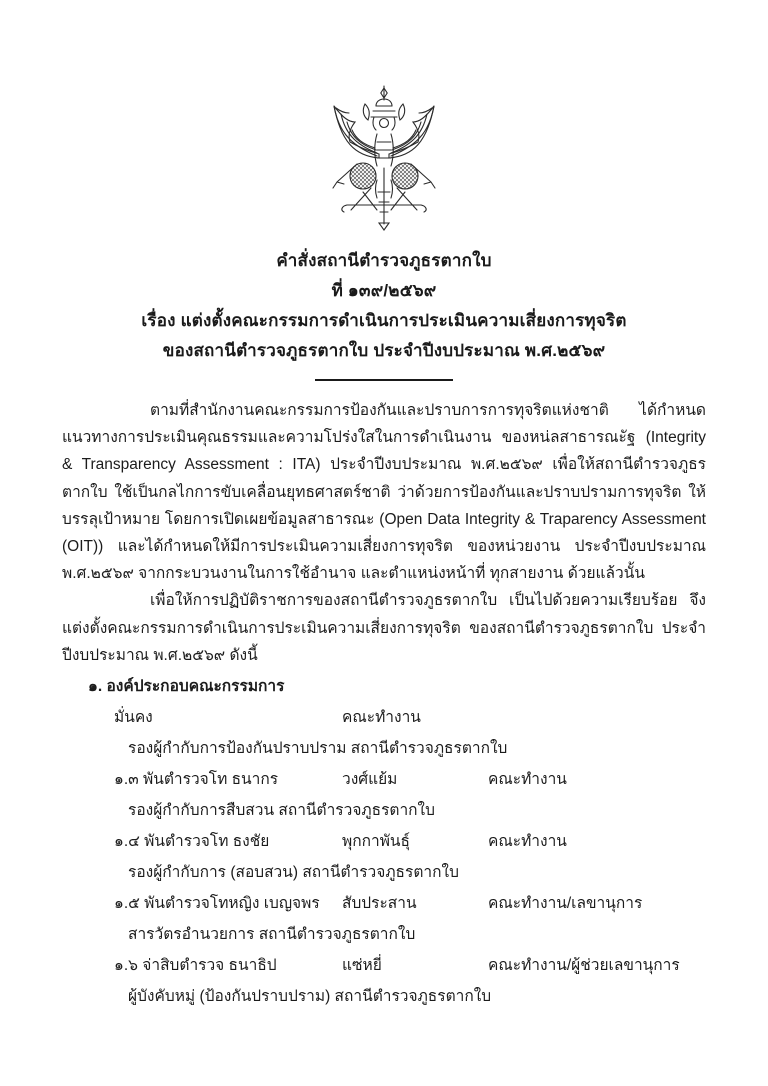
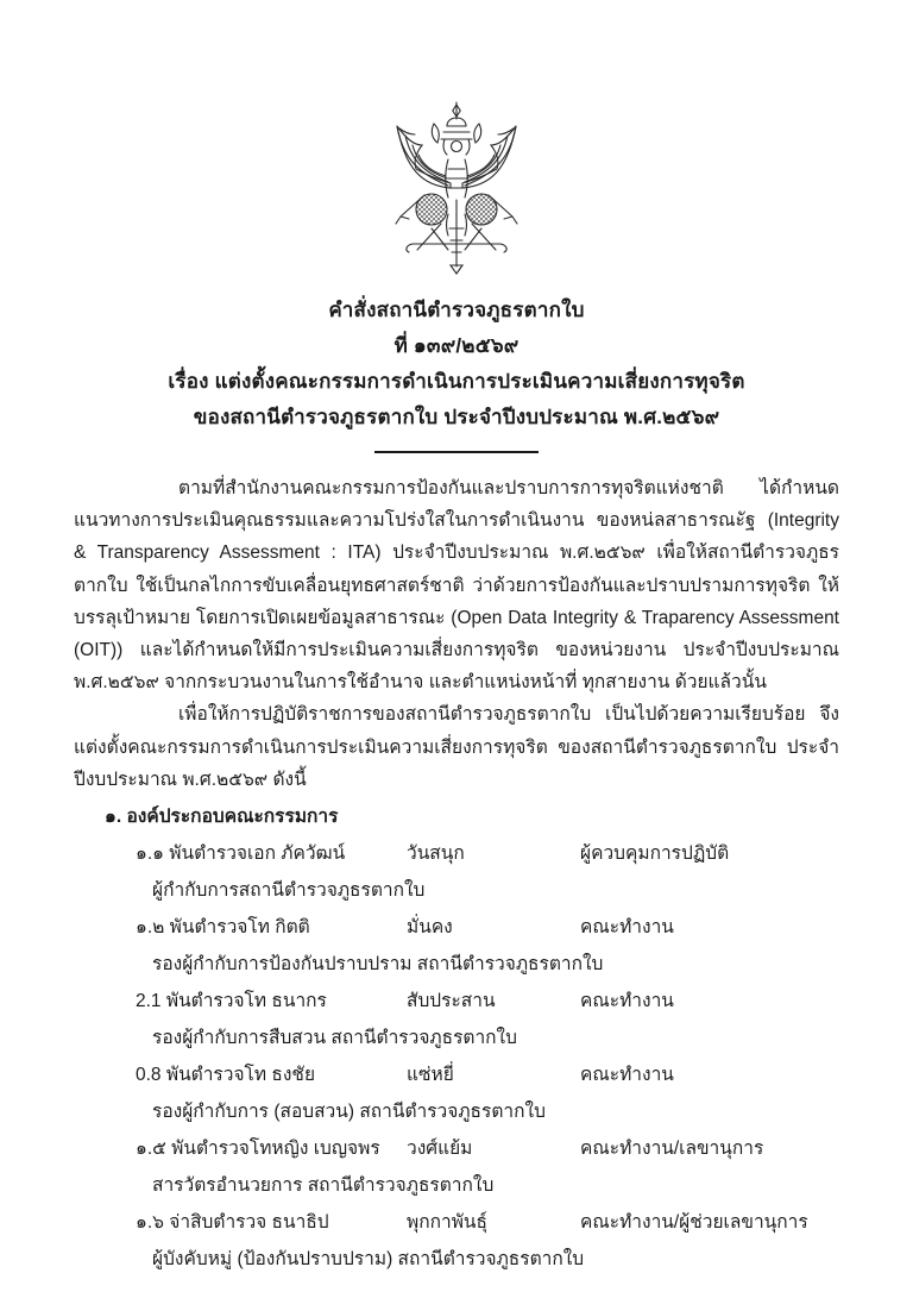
  คำสั่งสถานีตำรวจภูธรตากใบ
  ที่ ๑๓๙/๒๕๖๙
  เรื่อง แต่งตั้งคณะกรรมการดำเนินการประเมินความเสี่ยงการทุจริต
  ของสถานีตำรวจภูธรตากใบ ประจำปีงบประมาณ พ.ศ.๒๕๖๙
  ตามที่สำนักงานคณะกรรมการป้องกันและปราบการการทุจริตแห่งชาติ ได้กำหนดแนวทางการประเมินคุณธรรมและความโปร่งใสในการดำเนินงาน ของหน่ลสาธารณะัฐ (Integrity & Transparency Assessment : ITA) ประจำปีงบประมาณ พ.ศ.๒๕๖๙ เพื่อให้สถานีตำรวจภูธรตากใบ ใช้เป็นกลไกการขับเคลื่อนยุทธศาสตร์ชาติ ว่าด้วยการป้องกันและปราบปรามการทุจริต ให้บรรลุเป้าหมาย โดยการเปิดเผยข้อมูลสาธารณะ (Open Data Integrity & Traparency Assessment (OIT)) และได้กำหนดให้มีการประเมินความเสี่ยงการทุจริต ของหน่วยงาน ประจำปีงบประมาณ พ.ศ.๒๕๖๙ จากกระบวนงานในการใช้อำนาจ และตำแหน่งหน้าที่ ทุกสายงาน ด้วยแล้วนั้น
  เพื่อให้การปฏิบัติราชการของสถานีตำรวจภูธรตากใบ เป็นไปด้วยความเรียบร้อย จึงแต่งตั้งคณะกรรมการดำเนินการประเมินความเสี่ยงการทุจริต ของสถานีตำรวจภูธรตากใบ ประจำปีงบประมาณ พ.ศ.๒๕๖๙ ดังนี้
  ๑. องค์ประกอบคณะกรรมการ
+ ๑.๑ พันตำรวจเอก ภัควัฒน์
+ วันสนุก
+ ผู้ควบคุมการปฏิบัติ
+ ผู้กำกับการสถานีตำรวจภูธรตากใบ
+ ๑.๒ พันตำรวจโท กิตติ
  มั่นคง
  คณะทำงาน
  รองผู้กำกับการป้องกันปราบปราม สถานีตำรวจภูธรตากใบ
- ๑.๓ พันตำรวจโท ธนากร
+ 2.1 พันตำรวจโท ธนากร
- วงศ์แย้ม
+ สับประสาน
  คณะทำงาน
  รองผู้กำกับการสืบสวน สถานีตำรวจภูธรตากใบ
- ๑.๔ พันตำรวจโท ธงชัย
+ 0.8 พันตำรวจโท ธงชัย
- พุกกาพันธุ์
+ แซ่หยี่
  คณะทำงาน
  รองผู้กำกับการ (สอบสวน) สถานีตำรวจภูธรตากใบ
  ๑.๕ พันตำรวจโทหญิง เบญจพร
- สับประสาน
+ วงศ์แย้ม
  คณะทำงาน/เลขานุการ
  สารวัตรอำนวยการ สถานีตำรวจภูธรตากใบ
  ๑.๖ จ่าสิบตำรวจ ธนาธิป
- แซ่หยี่
+ พุกกาพันธุ์
  คณะทำงาน/ผู้ช่วยเลขานุการ
  ผู้บังคับหมู่ (ป้องกันปราบปราม) สถานีตำรวจภูธรตากใบ
